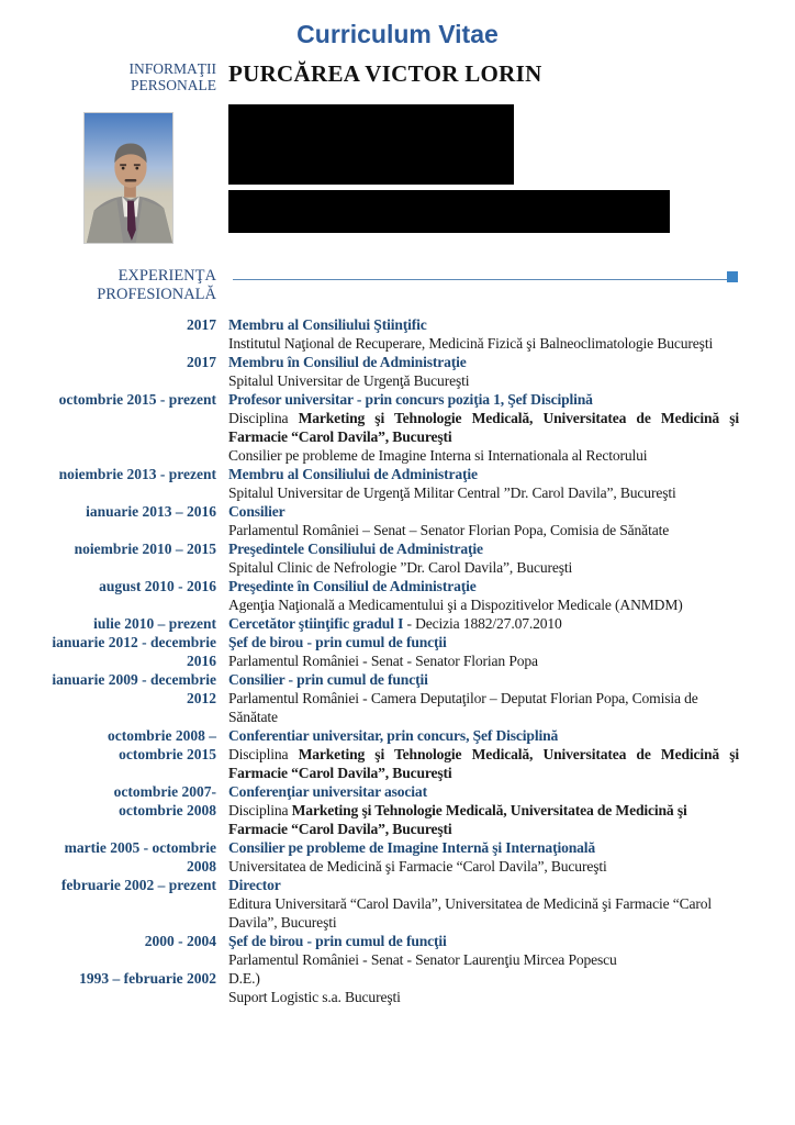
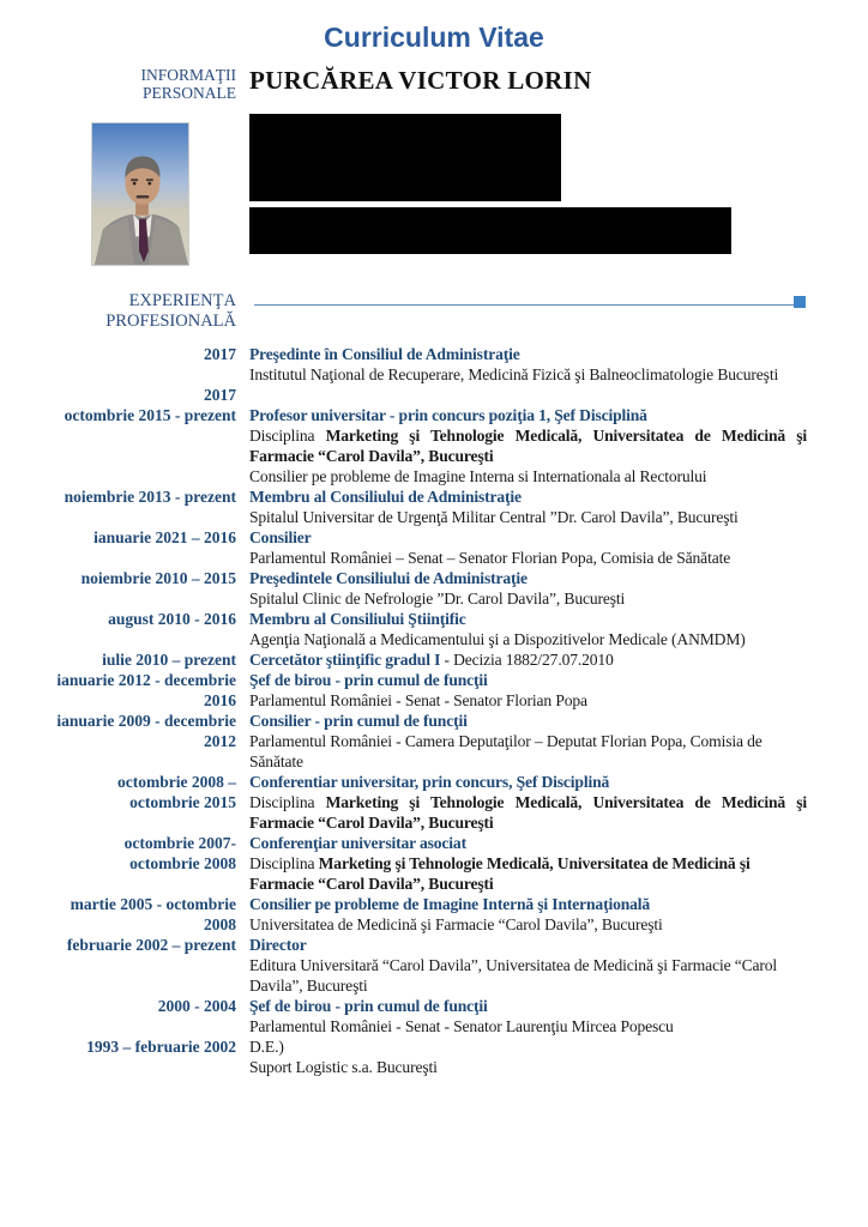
  Curriculum Vitae
  INFORMAŢII
  PERSONALE
  PURCĂREA VICTOR LORIN
  EXPERIENŢA
  PROFESIONALĂ
  2017
- Membru al Consiliului Ştiinţific
+ Preşedinte în Consiliul de Administraţie
  Institutul Naţional de Recuperare, Medicină Fizică şi Balneoclimatologie Bucureşti
  2017
- Membru în Consiliul de Administraţie
- Spitalul Universitar de Urgenţă Bucureşti
  octombrie 2015 - prezent
  Profesor universitar - prin concurs poziţia 1, Şef Disciplină
  Disciplina Marketing şi Tehnologie Medicală, Universitatea de Medicină şi
  Farmacie “Carol Davila”, Bucureşti
  Consilier pe probleme de Imagine Interna si Internationala al Rectorului
  noiembrie 2013 - prezent
  Membru al Consiliului de Administraţie
  Spitalul Universitar de Urgenţă Militar Central ”Dr. Carol Davila”, Bucureşti
- ianuarie 2013 – 2016
+ ianuarie 2021 – 2016
  Consilier
  Parlamentul României – Senat – Senator Florian Popa, Comisia de Sănătate
  noiembrie 2010 – 2015
  Preşedintele Consiliului de Administraţie
  Spitalul Clinic de Nefrologie ”Dr. Carol Davila”, Bucureşti
  august 2010 - 2016
- Preşedinte în Consiliul de Administraţie
+ Membru al Consiliului Ştiinţific
  Agenţia Naţională a Medicamentului şi a Dispozitivelor Medicale (ANMDM)
  iulie 2010 – prezent
  Cercetător ştiinţific gradul I - Decizia 1882/27.07.2010
  ianuarie 2012 - decembrie
  2016
  Şef de birou - prin cumul de funcţii
  Parlamentul României - Senat - Senator Florian Popa
  ianuarie 2009 - decembrie
  2012
  Consilier - prin cumul de funcţii
  Parlamentul României - Camera Deputaţilor – Deputat Florian Popa, Comisia de
  Sănătate
  octombrie 2008 –
  octombrie 2015
  Conferentiar universitar, prin concurs, Şef Disciplină
  Disciplina Marketing şi Tehnologie Medicală, Universitatea de Medicină şi
  Farmacie “Carol Davila”, Bucureşti
  octombrie 2007-
  octombrie 2008
  Conferenţiar universitar asociat
  Disciplina Marketing şi Tehnologie Medicală, Universitatea de Medicină şi
  Farmacie “Carol Davila”, Bucureşti
  martie 2005 - octombrie
  2008
  Consilier pe probleme de Imagine Internă şi Internaţională
  Universitatea de Medicină şi Farmacie “Carol Davila”, Bucureşti
  februarie 2002 – prezent
  Director
  Editura Universitară “Carol Davila”, Universitatea de Medicină şi Farmacie “Carol
  Davila”, Bucureşti
  2000 - 2004
  Şef de birou - prin cumul de funcţii
  Parlamentul României - Senat - Senator Laurenţiu Mircea Popescu
  1993 – februarie 2002
  D.E.)
  Suport Logistic s.a. Bucureşti
